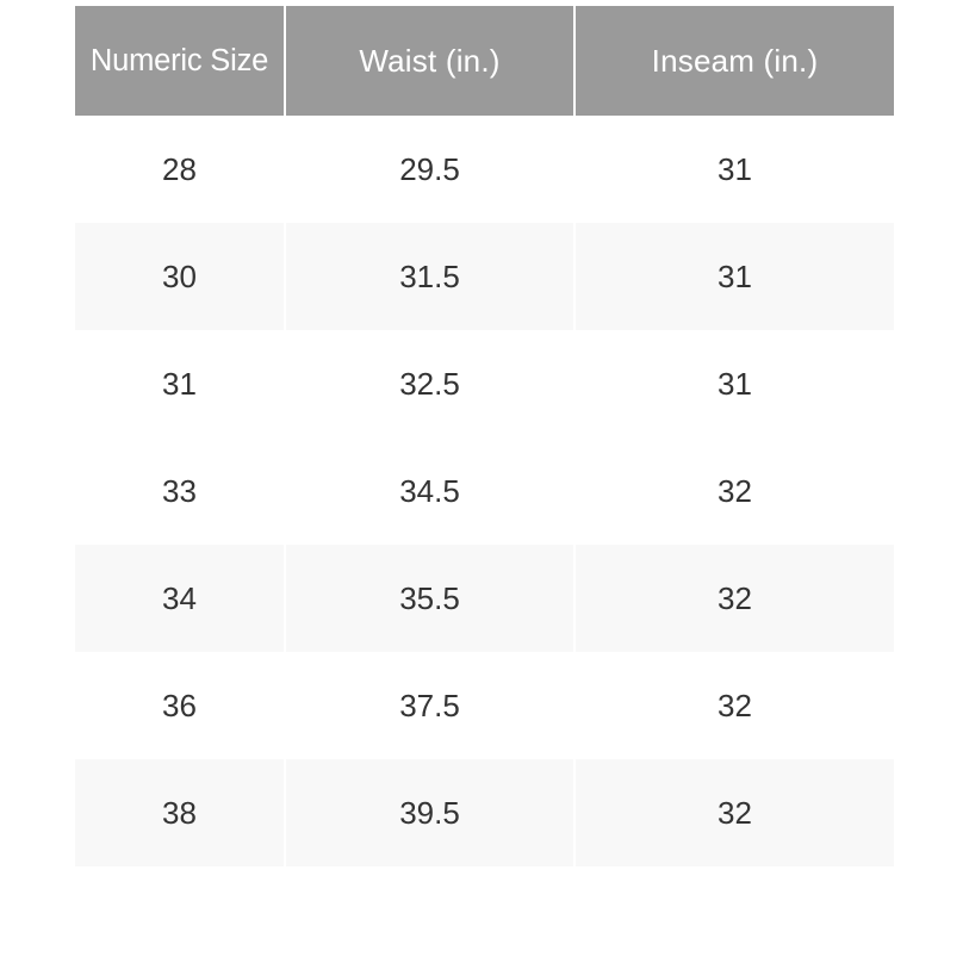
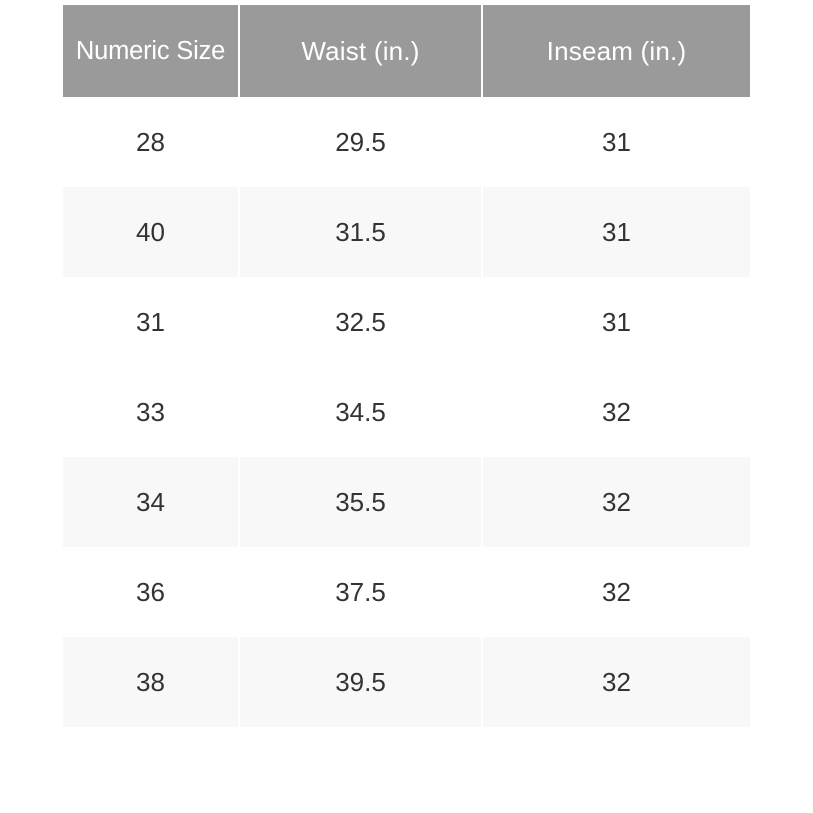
  Numeric Size	Waist (in.)	Inseam (in.)
  28	29.5	31
- 30	31.5	31
+ 40	31.5	31
  31	32.5	31
  33	34.5	32
  34	35.5	32
  36	37.5	32
  38	39.5	32
